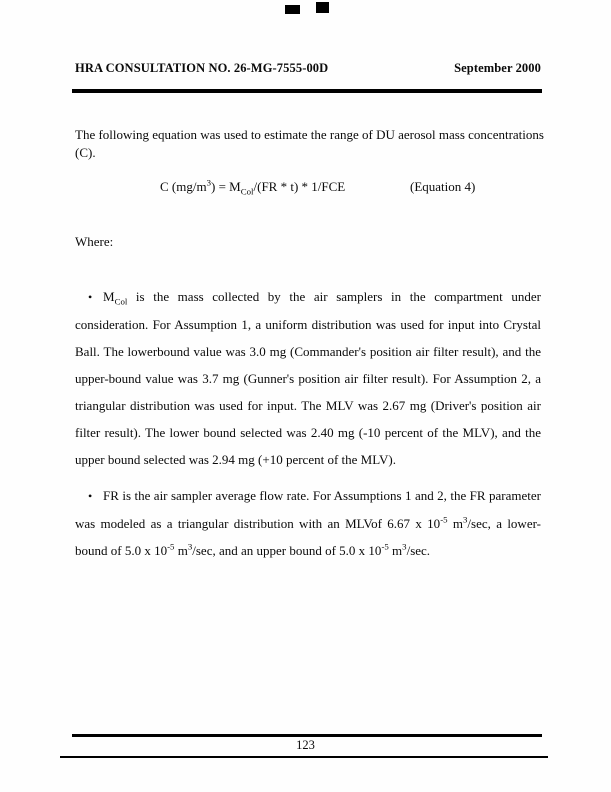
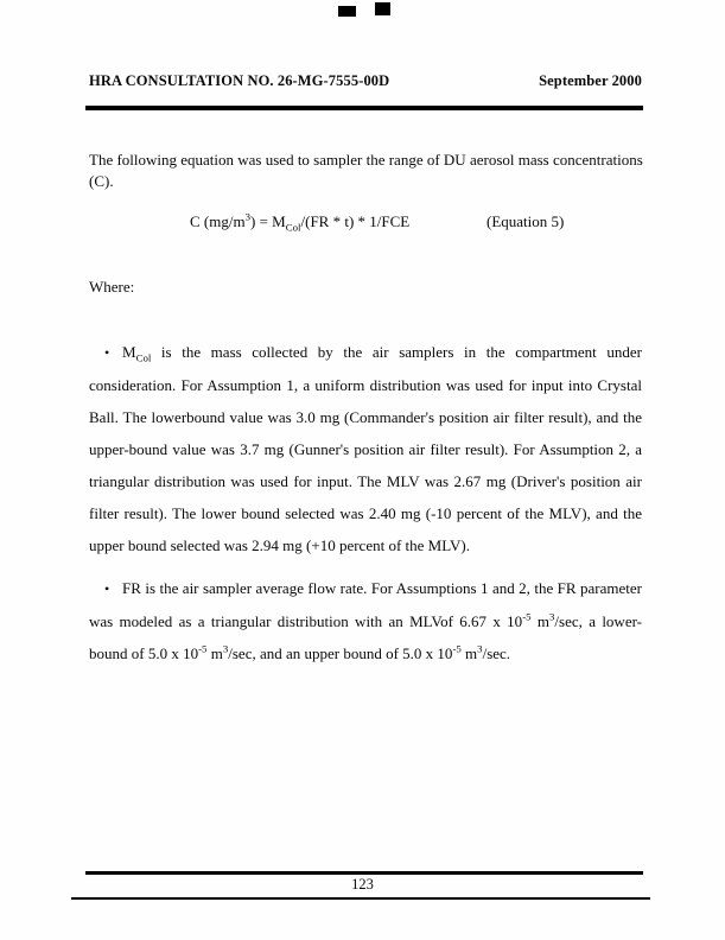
  HRA CONSULTATION NO. 26-MG-7555-00D
  September 2000
- The following equation was used to estimate the range of DU aerosol mass concentrations (C).
+ The following equation was used to sampler the range of DU aerosol mass concentrations (C).
  C (mg/m3) = MCol/(FR * t) * 1/FCE
- (Equation 4)
+ (Equation 5)
  Where:
  • MCol is the mass collected by the air samplers in the compartment under consideration. For Assumption 1, a uniform distribution was used for input into Crystal Ball. The lowerbound value was 3.0 mg (Commander's position air filter result), and the upper-bound value was 3.7 mg (Gunner's position air filter result). For Assumption 2, a triangular distribution was used for input. The MLV was 2.67 mg (Driver's position air filter result). The lower bound selected was 2.40 mg (-10 percent of the MLV), and the upper bound selected was 2.94 mg (+10 percent of the MLV).
  • FR is the air sampler average flow rate. For Assumptions 1 and 2, the FR parameter was modeled as a triangular distribution with an MLVof 6.67 x 10-5 m3/sec, a lower-bound of 5.0 x 10-5 m3/sec, and an upper bound of 5.0 x 10-5 m3/sec.
  123
